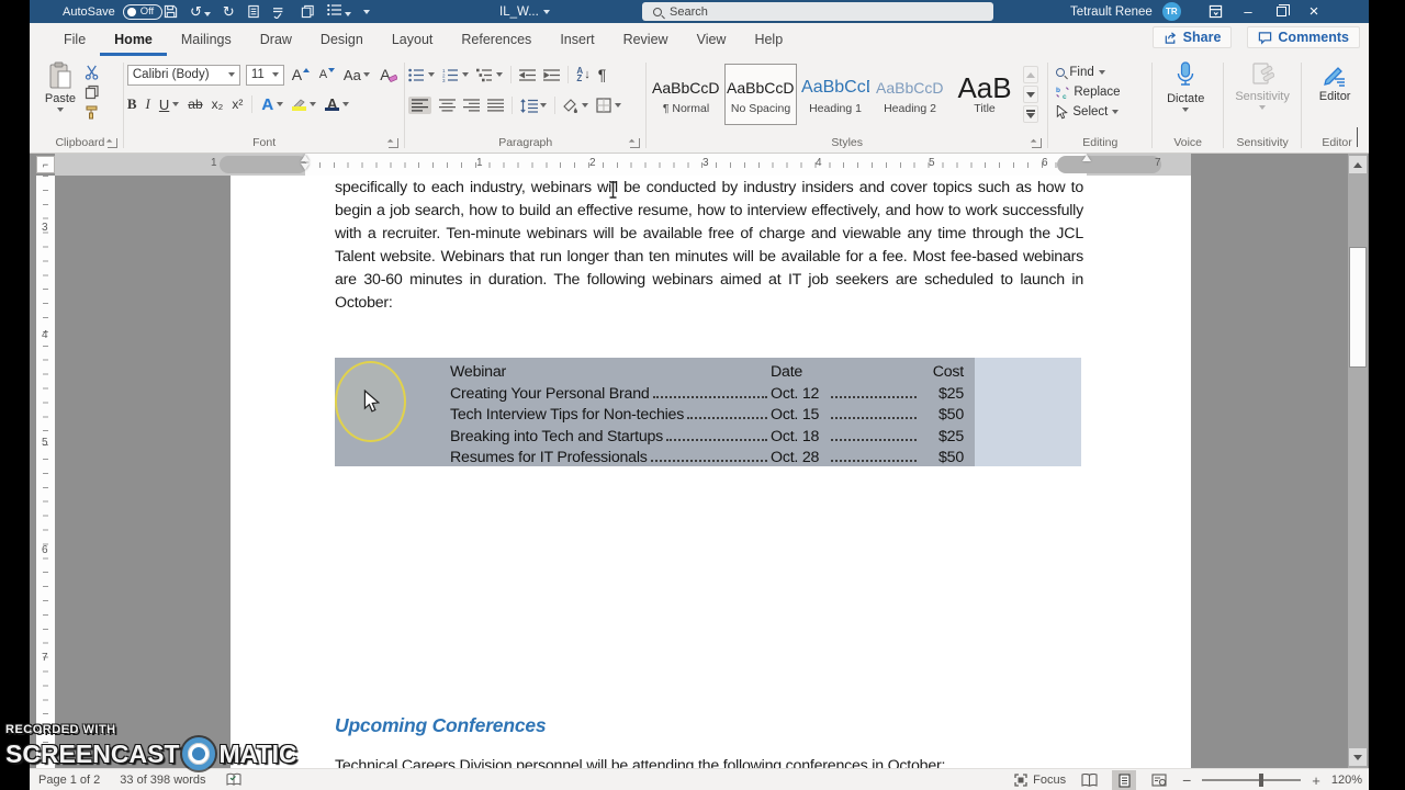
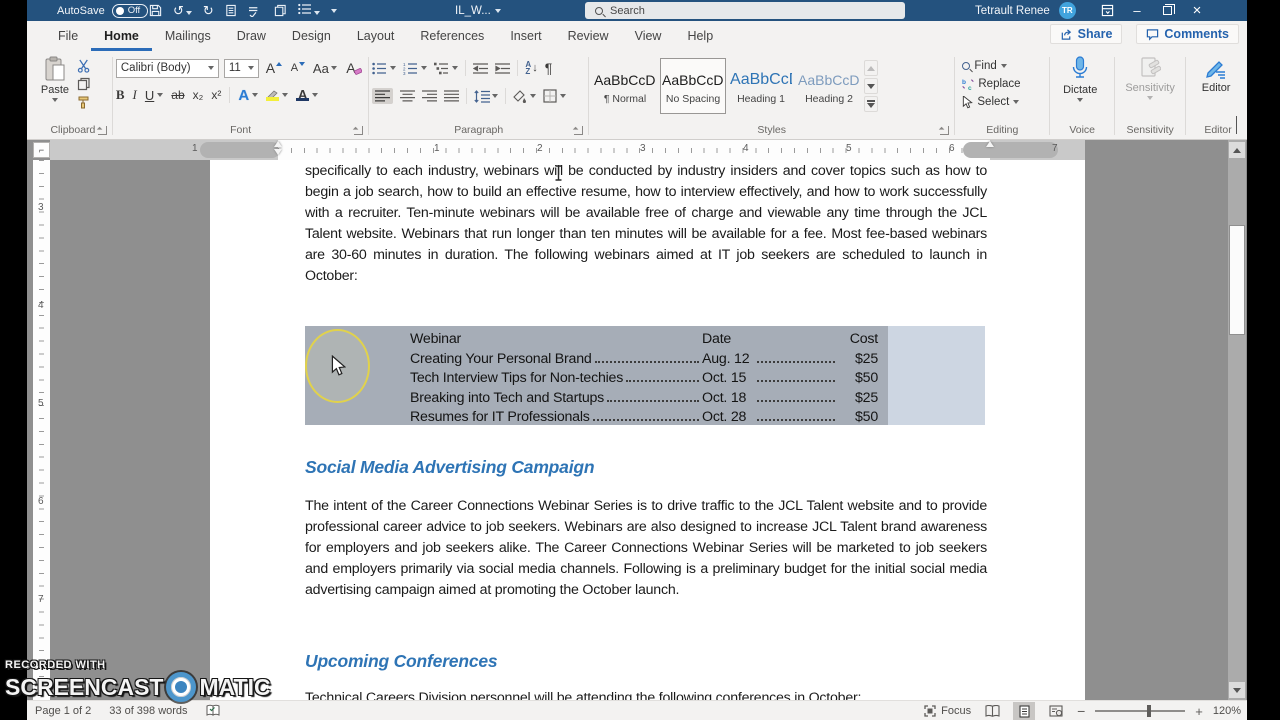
  AutoSave
  Off
  ↺
  ↻
  IL_W...
  Search
  Tetrault Renee
  TR
  –
  ×
  File
  Home
  Mailings
  Draw
  Design
  Layout
  References
  Insert
  Review
  View
  Help
  Share
  Comments
  Paste
  Clipboard
  Calibri (Body)
  11
  A
  A
  Aa
  A
  B
  I
  U
  ab
  x₂
  x²
  A
  A
  Font
  A
  Z
  ↓
  ¶
  Paragraph
  AaBbCcD
  ¶ Normal
  AaBbCcD
  No Spacing
  AaBbCc
  Heading 1
  AaBbCcD
  Heading 2
- AaB
- Title
  Styles
  Find
  Replace
  Select
  Editing
  Dictate
  Voice
  Sensitivity
  Sensitivity
  Editor
  Editor
  1
  1
  2
  3
  4
  5
  6
  7
  ⌐
  3
  4
  5
  6
  7
  specifically to each industry, webinars wil be conducted by industry insiders and cover topics such as how to begin a job search, how to build an effective resume, how to interview effectively, and how to work successfully with a recruiter. Ten-minute webinars will be available free of charge and viewable any time through the JCL Talent website. Webinars that run longer than ten minutes will be available for a fee. Most fee-based webinars are 30-60 minutes in duration. The following webinars aimed at IT job seekers are scheduled to launch in October:
  Webinar
  Date
  Cost
  Creating Your Personal Brand
- Oct. 12
+ Aug. 12
  $25
  Tech Interview Tips for Non-techies
  Oct. 15
  $50
  Breaking into Tech and Startups
  Oct. 18
  $25
  Resumes for IT Professionals
  Oct. 28
  $50
+ Social Media Advertising Campaign
+ The intent of the Career Connections Webinar Series is to drive traffic to the JCL Talent website and to provide professional career advice to job seekers. Webinars are also designed to increase JCL Talent brand awareness for employers and job seekers alike. The Career Connections Webinar Series will be marketed to job seekers and employers primarily via social media channels. Following is a preliminary budget for the initial social media advertising campaign aimed at promoting the October launch.
  Upcoming Conferences
  Technical Careers Division personnel will be attending the following conferences in October:
  Page 1 of 2
  33 of 398 words
  Focus
  −
  +
  120%
  RECORDED WITH
  SCREENCAST
  MATIC
